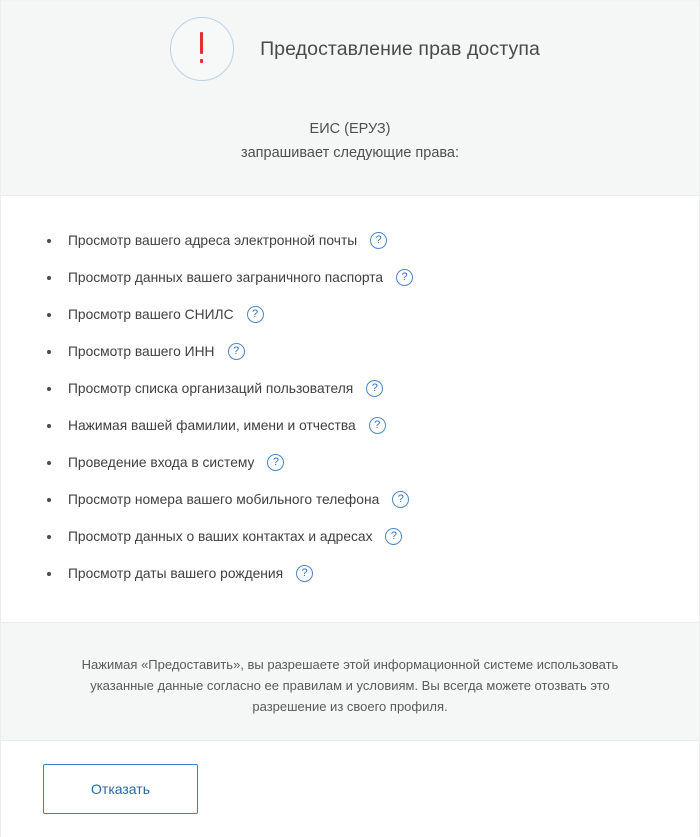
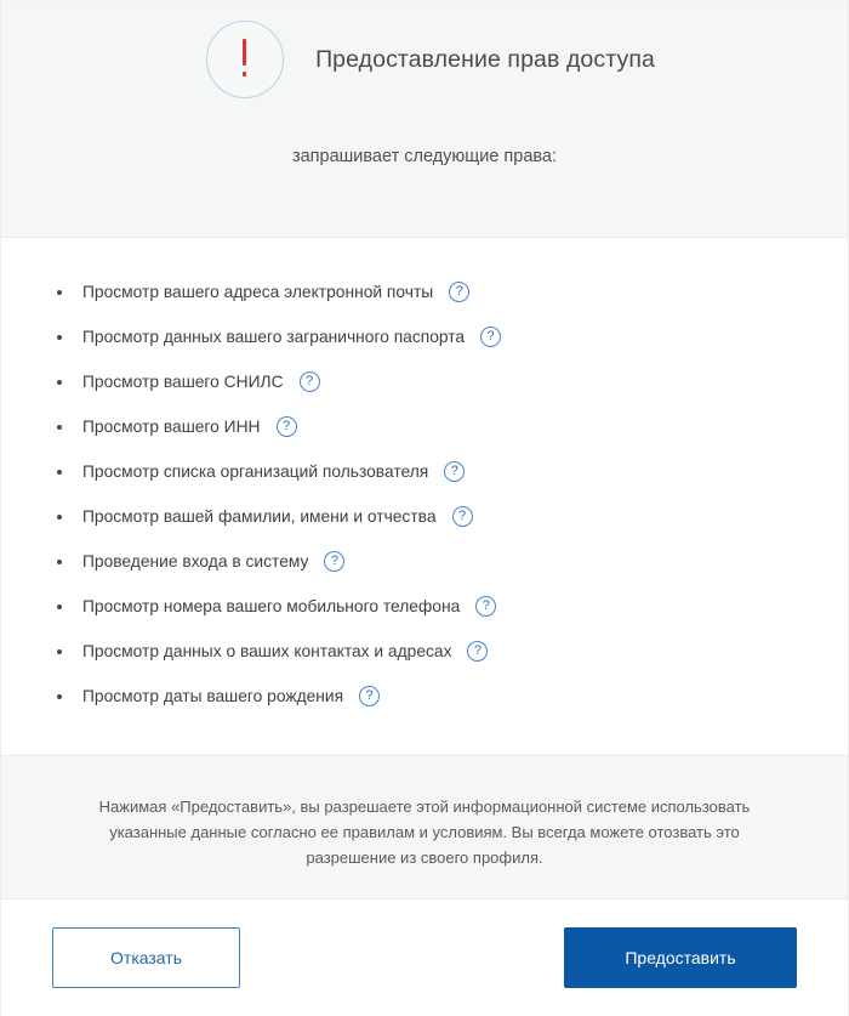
  Предоставление прав доступа
- ЕИС (ЕРУЗ)
  запрашивает следующие права:
  Просмотр вашего адреса электронной почты
  ?
  Просмотр данных вашего заграничного паспорта
  ?
  Просмотр вашего СНИЛС
  ?
  Просмотр вашего ИНН
  ?
  Просмотр списка организаций пользователя
  ?
- Нажимая вашей фамилии, имени и отчества
+ Просмотр вашей фамилии, имени и отчества
  ?
  Проведение входа в систему
  ?
  Просмотр номера вашего мобильного телефона
  ?
  Просмотр данных о ваших контактах и адресах
  ?
  Просмотр даты вашего рождения
  ?
  Нажимая «Предоставить», вы разрешаете этой информационной системе использовать указанные данные согласно ее правилам и условиям. Вы всегда можете отозвать это разрешение из своего профиля.
  Отказать
+ Предоставить
